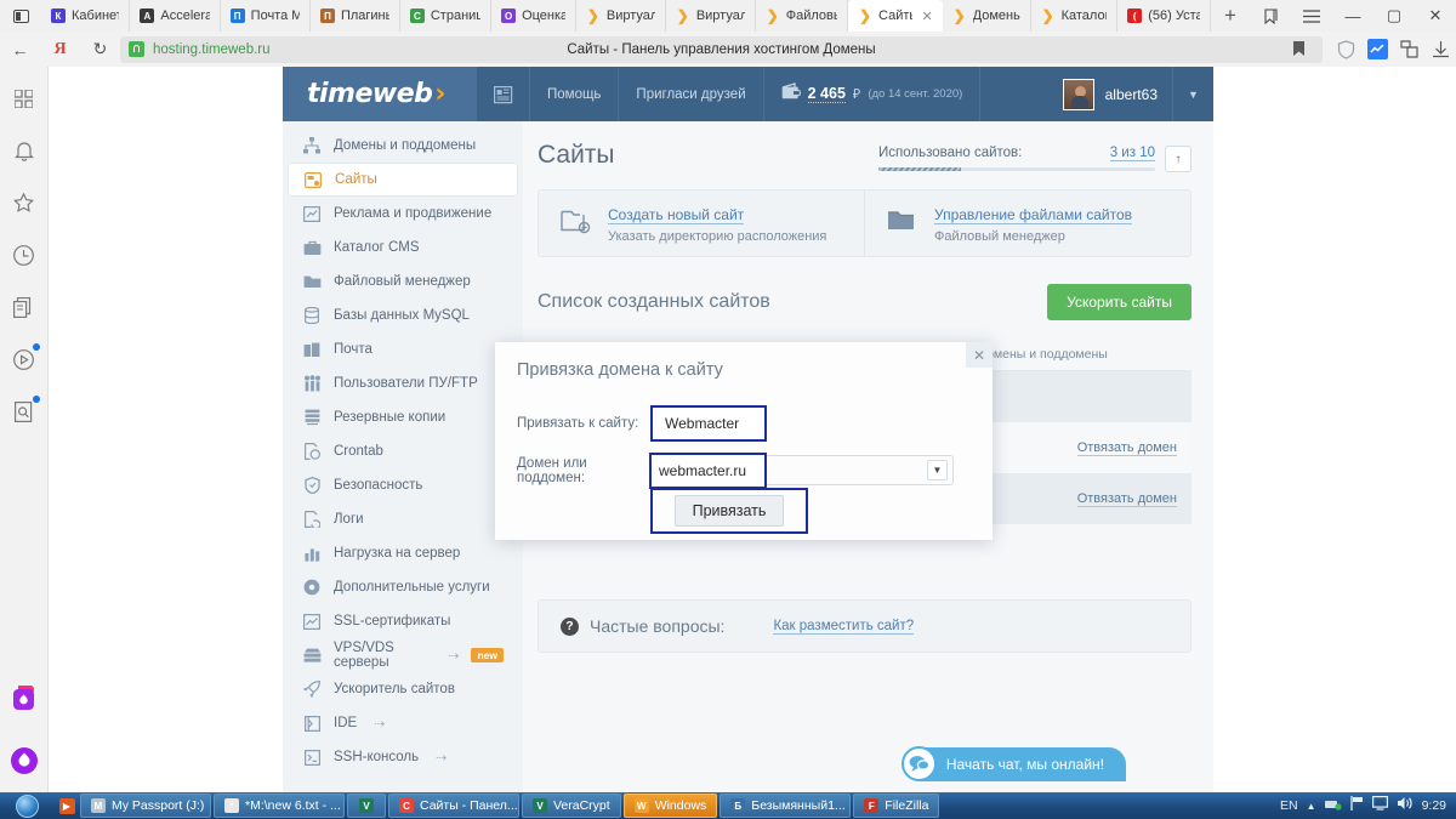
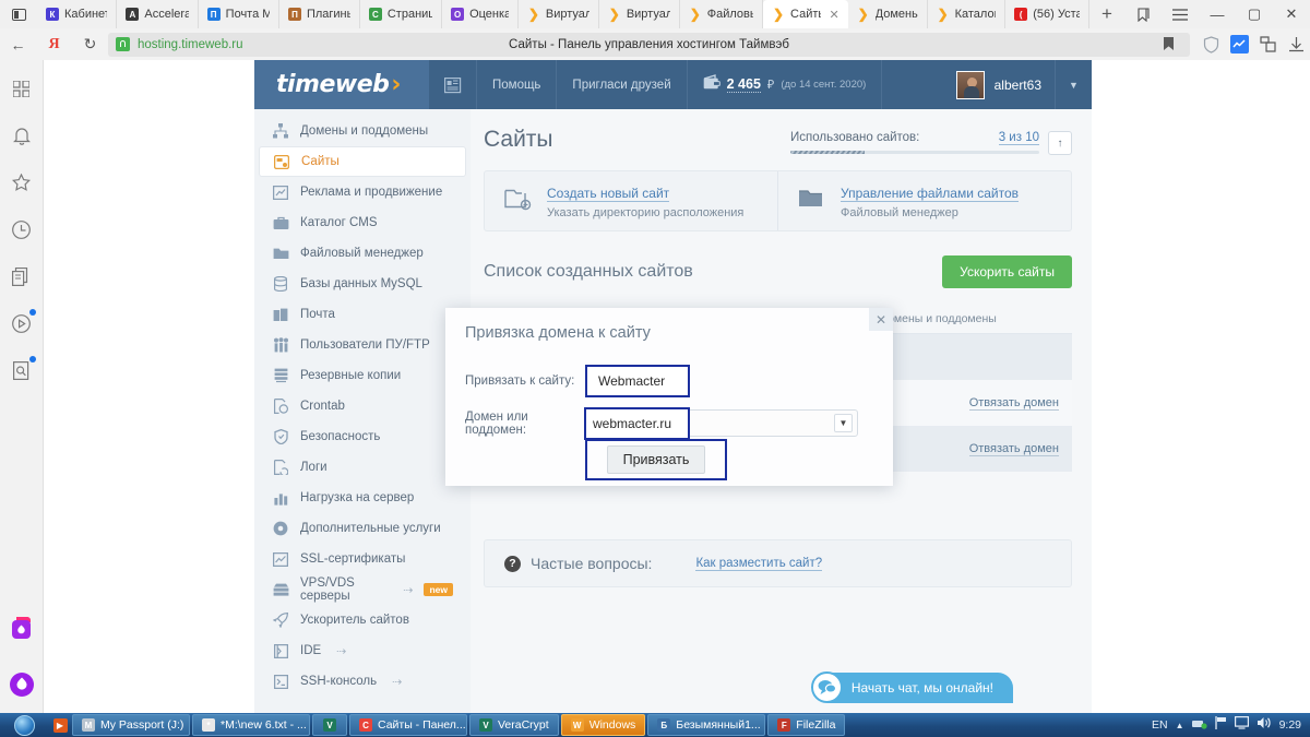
  К
  Кабинет
  A
  Accelera
  П
  Почта M
  П
  Плагинь
  С
  Страниц
  О
  Оценка
  ❯
  Виртуал
  ❯
  Виртуал
  ❯
  Файловь
  ❯
  Сайть
  ✕
  ❯
  Домены
  ❯
  Катало
  (
  (56) Уста
  +
  —
  ▢
  ✕
  ←
  Я
  ↻
  hosting.timeweb.ru
- Сайты - Панель управления хостингом Домены
+ Сайты - Панель управления хостингом Таймвэб
  timeweb
  ›
  Помощь
  Пригласи друзей
  2 465
  ₽
  (до 14 сент. 2020)
  albert63
  ▼
  Домены и поддомены
  Сайты
  Реклама и продвижение
  Каталог CMS
  Файловый менеджер
  Базы данных MySQL
  Почта
  Пользователи ПУ/FTP
  Резервные копии
  Crontab
  Безопасность
  Логи
  Нагрузка на сервер
  Дополнительные услуги
  SSL-сертификаты
  VPS/VDS серверы
  ⇢
  new
  Ускоритель сайтов
  IDE
  ⇢
  SSH-консоль
  ⇢
  Сайты
  Использовано сайтов:
  3 из 10
  ↑
  Создать новый сайт
  Указать директорию расположения
  Управление файлами сайтов
  Файловый менеджер
  Список созданных сайтов
  Ускорить сайты
  Отвязать домен
  Отвязать домен
  ?
  Частые вопросы:
  Как разместить сайт?
  Начать чат, мы онлайн!
  ✕
  Привязка домена к сайту
  Привязать к сайту:
  Webmacter
  Домен или поддомен:
  webmacter.ru
  ▼
  Привязать
  ▶
  M
  My Passport (J:)
  *M:\new 6.txt - ...
  V
  С
  Сайты - Панел...
  V
  VeraCrypt
  W
  Windows
  Б
  Безымянный1...
  F
  FileZilla
  EN
  ▲
  9:29
